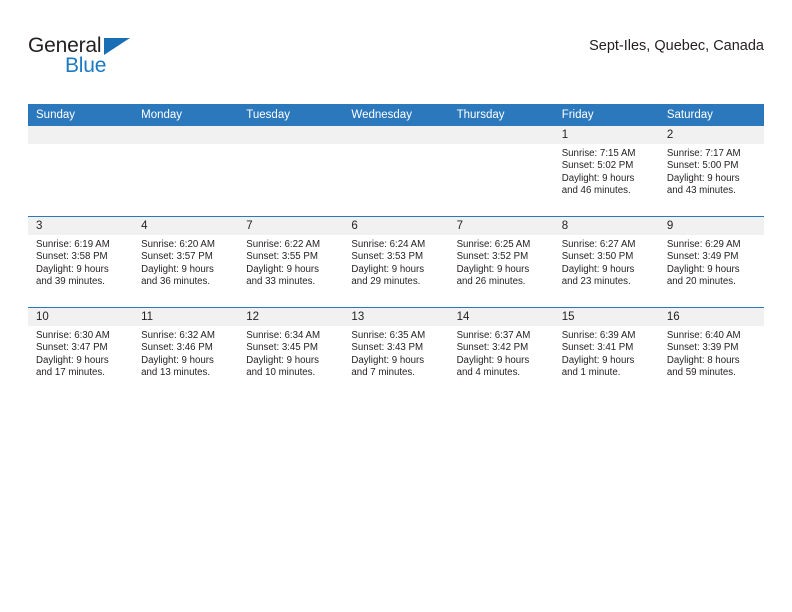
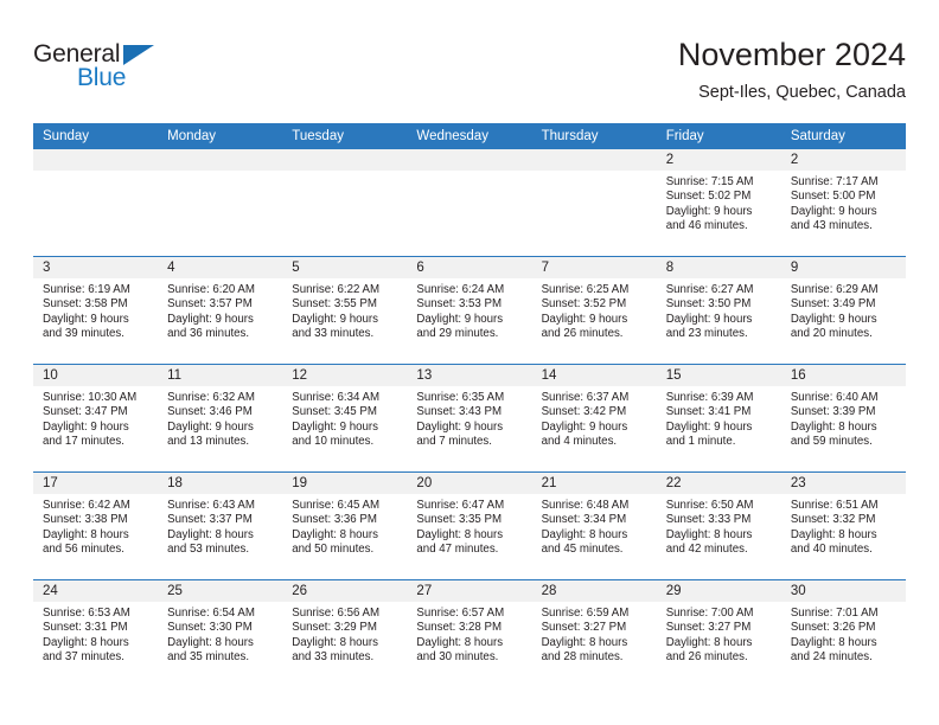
  General
  Blue
+ November 2024
  Sept-Iles, Quebec, Canada
  Sunday	Monday	Tuesday	Wednesday	Thursday	Friday	Saturday
- 					1Sunrise: 7:15 AMSunset: 5:02 PMDaylight: 9 hoursand 46 minutes.	2Sunrise: 7:17 AMSunset: 5:00 PMDaylight: 9 hoursand 43 minutes.
+ 					2Sunrise: 7:15 AMSunset: 5:02 PMDaylight: 9 hoursand 46 minutes.	2Sunrise: 7:17 AMSunset: 5:00 PMDaylight: 9 hoursand 43 minutes.
- 3Sunrise: 6:19 AMSunset: 3:58 PMDaylight: 9 hoursand 39 minutes.	4Sunrise: 6:20 AMSunset: 3:57 PMDaylight: 9 hoursand 36 minutes.	7Sunrise: 6:22 AMSunset: 3:55 PMDaylight: 9 hoursand 33 minutes.	6Sunrise: 6:24 AMSunset: 3:53 PMDaylight: 9 hoursand 29 minutes.	7Sunrise: 6:25 AMSunset: 3:52 PMDaylight: 9 hoursand 26 minutes.	8Sunrise: 6:27 AMSunset: 3:50 PMDaylight: 9 hoursand 23 minutes.	9Sunrise: 6:29 AMSunset: 3:49 PMDaylight: 9 hoursand 20 minutes.
+ 3Sunrise: 6:19 AMSunset: 3:58 PMDaylight: 9 hoursand 39 minutes.	4Sunrise: 6:20 AMSunset: 3:57 PMDaylight: 9 hoursand 36 minutes.	5Sunrise: 6:22 AMSunset: 3:55 PMDaylight: 9 hoursand 33 minutes.	6Sunrise: 6:24 AMSunset: 3:53 PMDaylight: 9 hoursand 29 minutes.	7Sunrise: 6:25 AMSunset: 3:52 PMDaylight: 9 hoursand 26 minutes.	8Sunrise: 6:27 AMSunset: 3:50 PMDaylight: 9 hoursand 23 minutes.	9Sunrise: 6:29 AMSunset: 3:49 PMDaylight: 9 hoursand 20 minutes.
- 10Sunrise: 6:30 AMSunset: 3:47 PMDaylight: 9 hoursand 17 minutes.	11Sunrise: 6:32 AMSunset: 3:46 PMDaylight: 9 hoursand 13 minutes.	12Sunrise: 6:34 AMSunset: 3:45 PMDaylight: 9 hoursand 10 minutes.	13Sunrise: 6:35 AMSunset: 3:43 PMDaylight: 9 hoursand 7 minutes.	14Sunrise: 6:37 AMSunset: 3:42 PMDaylight: 9 hoursand 4 minutes.	15Sunrise: 6:39 AMSunset: 3:41 PMDaylight: 9 hoursand 1 minute.	16Sunrise: 6:40 AMSunset: 3:39 PMDaylight: 8 hoursand 59 minutes.
+ 10Sunrise: 10:30 AMSunset: 3:47 PMDaylight: 9 hoursand 17 minutes.	11Sunrise: 6:32 AMSunset: 3:46 PMDaylight: 9 hoursand 13 minutes.	12Sunrise: 6:34 AMSunset: 3:45 PMDaylight: 9 hoursand 10 minutes.	13Sunrise: 6:35 AMSunset: 3:43 PMDaylight: 9 hoursand 7 minutes.	14Sunrise: 6:37 AMSunset: 3:42 PMDaylight: 9 hoursand 4 minutes.	15Sunrise: 6:39 AMSunset: 3:41 PMDaylight: 9 hoursand 1 minute.	16Sunrise: 6:40 AMSunset: 3:39 PMDaylight: 8 hoursand 59 minutes.
+ 17Sunrise: 6:42 AMSunset: 3:38 PMDaylight: 8 hoursand 56 minutes.	18Sunrise: 6:43 AMSunset: 3:37 PMDaylight: 8 hoursand 53 minutes.	19Sunrise: 6:45 AMSunset: 3:36 PMDaylight: 8 hoursand 50 minutes.	20Sunrise: 6:47 AMSunset: 3:35 PMDaylight: 8 hoursand 47 minutes.	21Sunrise: 6:48 AMSunset: 3:34 PMDaylight: 8 hoursand 45 minutes.	22Sunrise: 6:50 AMSunset: 3:33 PMDaylight: 8 hoursand 42 minutes.	23Sunrise: 6:51 AMSunset: 3:32 PMDaylight: 8 hoursand 40 minutes.
+ 24Sunrise: 6:53 AMSunset: 3:31 PMDaylight: 8 hoursand 37 minutes.	25Sunrise: 6:54 AMSunset: 3:30 PMDaylight: 8 hoursand 35 minutes.	26Sunrise: 6:56 AMSunset: 3:29 PMDaylight: 8 hoursand 33 minutes.	27Sunrise: 6:57 AMSunset: 3:28 PMDaylight: 8 hoursand 30 minutes.	28Sunrise: 6:59 AMSunset: 3:27 PMDaylight: 8 hoursand 28 minutes.	29Sunrise: 7:00 AMSunset: 3:27 PMDaylight: 8 hoursand 26 minutes.	30Sunrise: 7:01 AMSunset: 3:26 PMDaylight: 8 hoursand 24 minutes.
